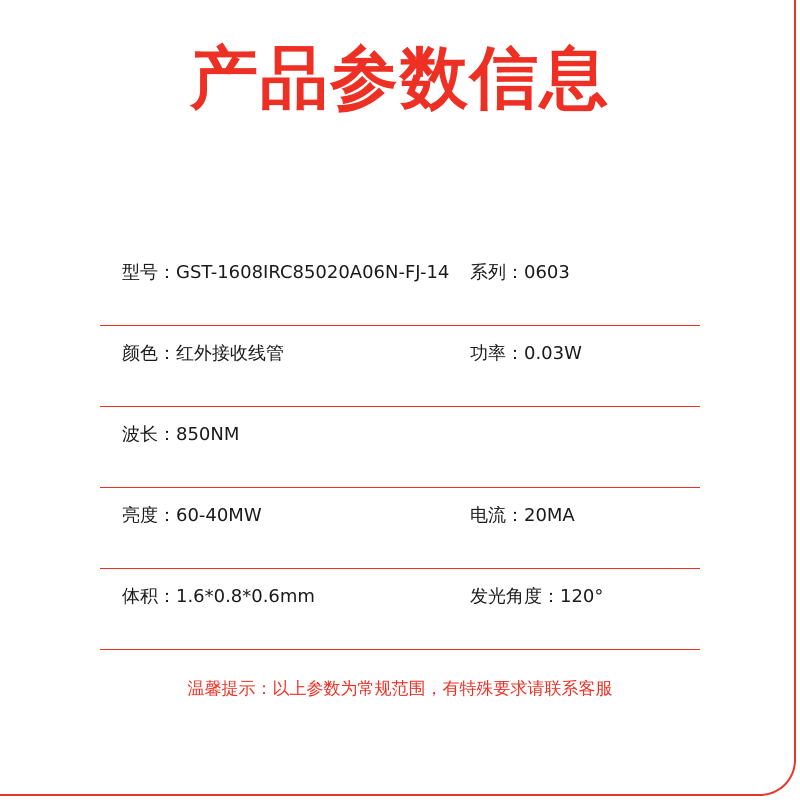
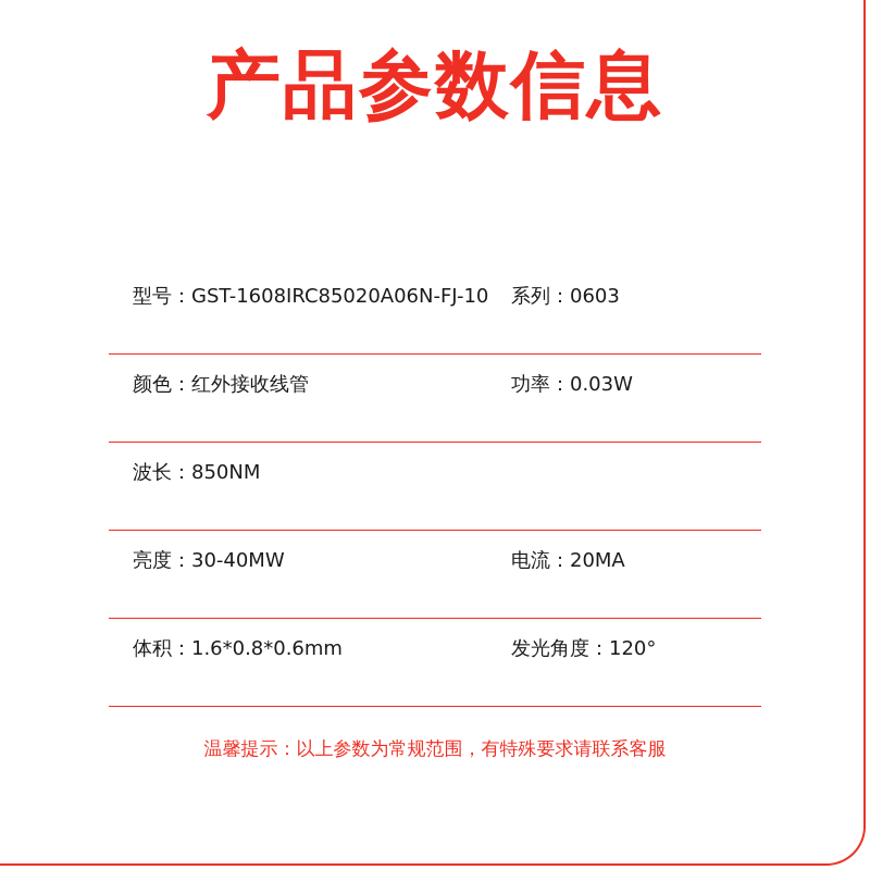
  产品参数信息
- 型号：GST-1608IRC85020A06N-FJ-14
+ 型号：GST-1608IRC85020A06N-FJ-10
  系列：0603
  颜色：红外接收线管
  功率：0.03W
  波长：850NM
- 亮度：60-40MW
+ 亮度：30-40MW
  电流：20MA
  体积：1.6*0.8*0.6mm
  发光角度：120°
  温馨提示：以上参数为常规范围，有特殊要求请联系客服
